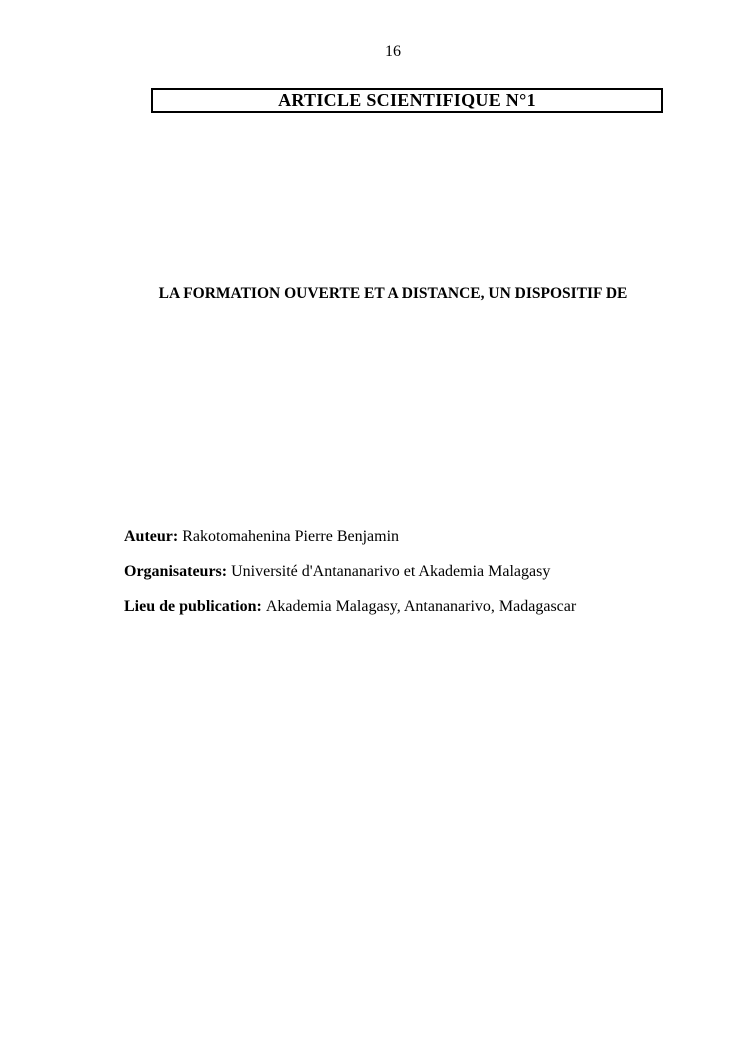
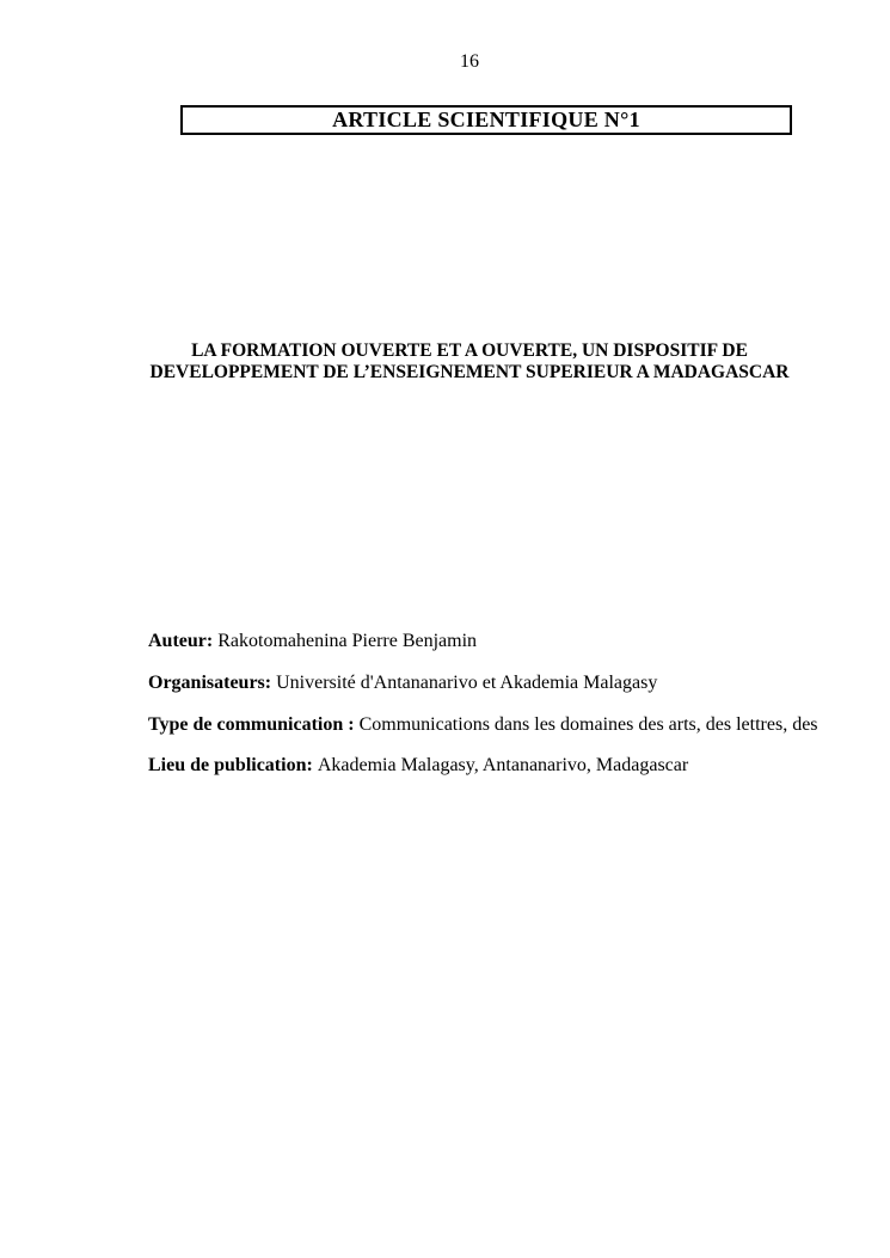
  16
  ARTICLE SCIENTIFIQUE N°1
- LA FORMATION OUVERTE ET A DISTANCE, UN DISPOSITIF DE
+ LA FORMATION OUVERTE ET A OUVERTE, UN DISPOSITIF DE
+ DEVELOPPEMENT DE L’ENSEIGNEMENT SUPERIEUR A MADAGASCAR
  Auteur: Rakotomahenina Pierre Benjamin
  Organisateurs: Université d'Antananarivo et Akademia Malagasy
+ Type de communication : Communications dans les domaines des arts, des lettres, des
  Lieu de publication: Akademia Malagasy, Antananarivo, Madagascar
